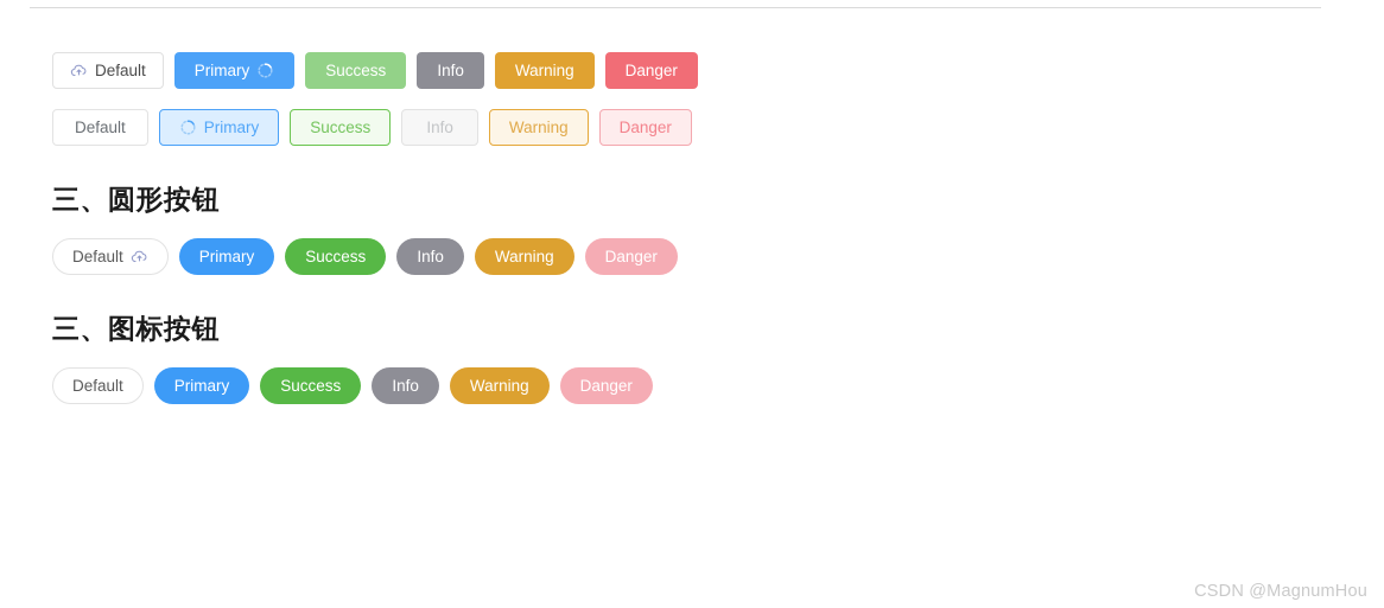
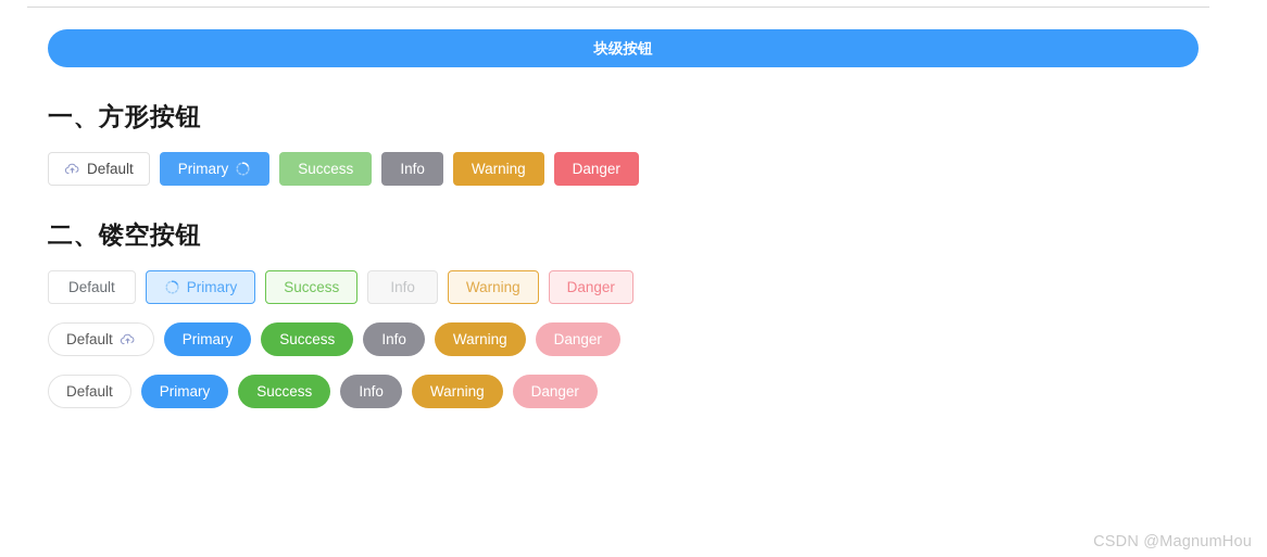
+ 块级按钮
+ 一、方形按钮
  Default
  Primary
  Success
  Info
  Warning
  Danger
+ 二、镂空按钮
  Default
  Primary
  Success
  Info
  Warning
  Danger
- 三、圆形按钮
  Default
  Primary
  Success
  Info
  Warning
  Danger
- 三、图标按钮
  Default
  Primary
  Success
  Info
  Warning
  Danger
  CSDN @MagnumHou
